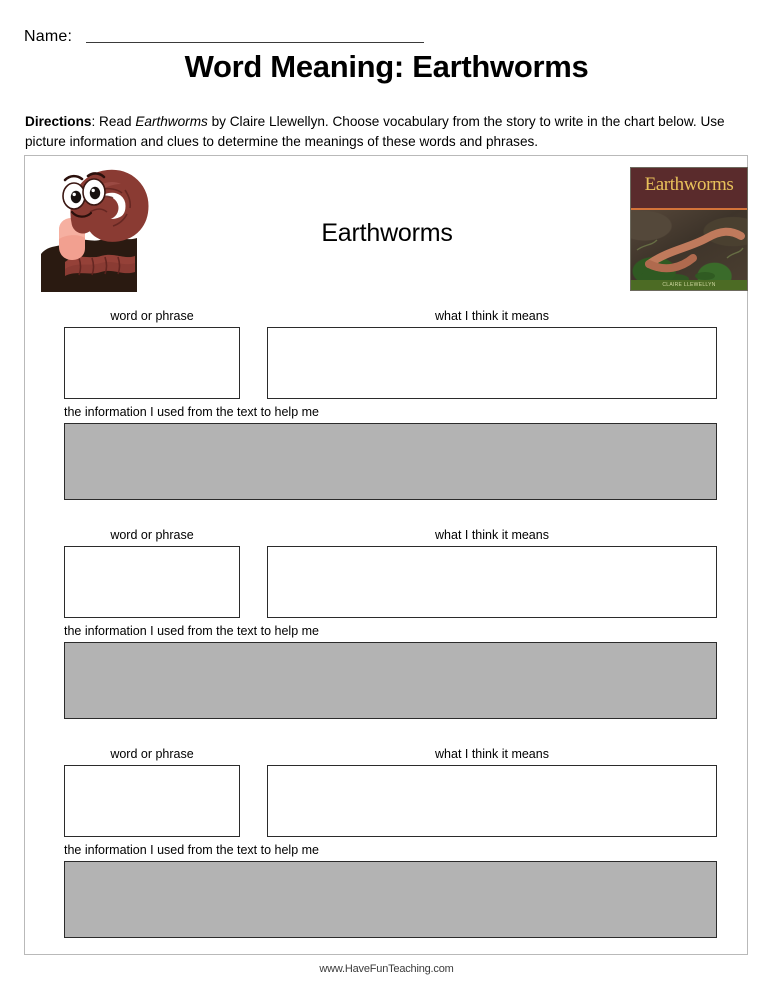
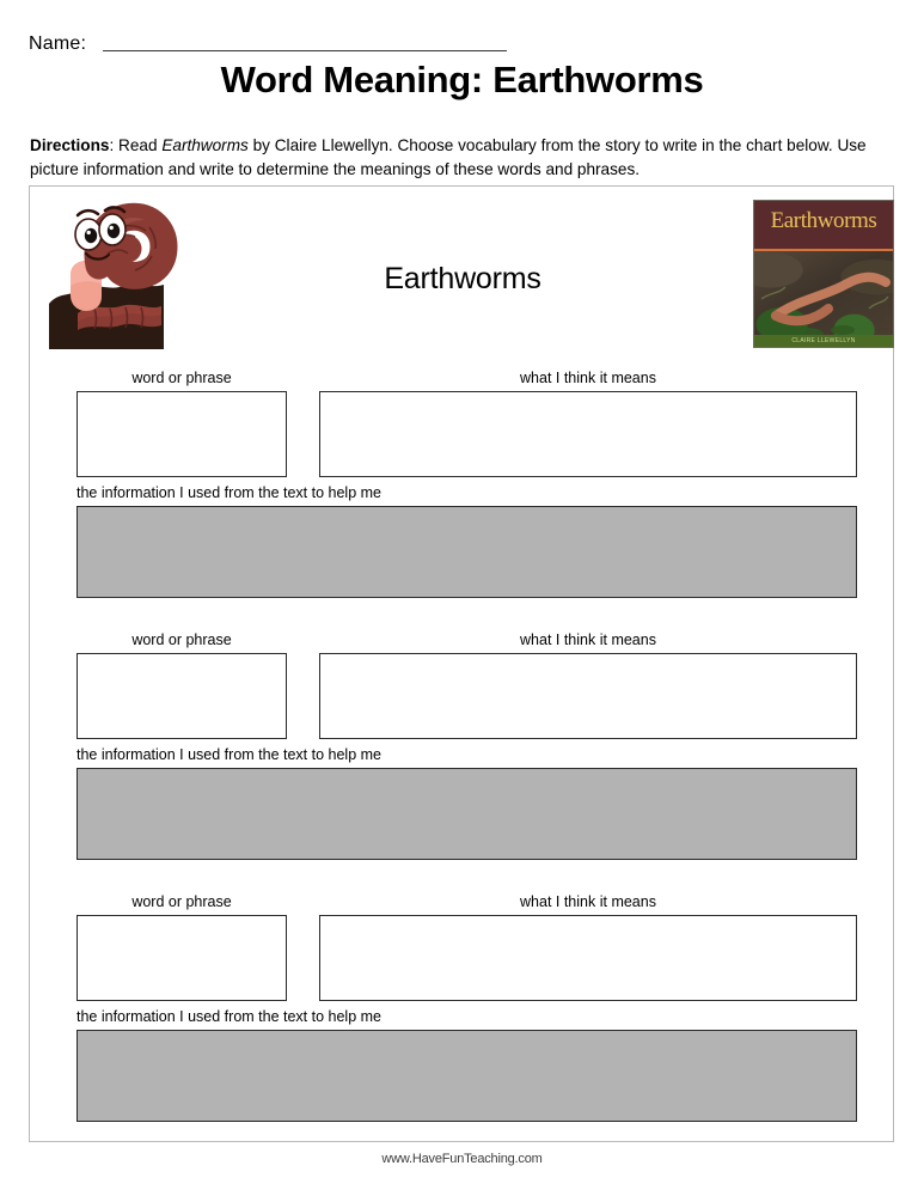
  Name:
  Word Meaning: Earthworms
- Directions: Read Earthworms by Claire Llewellyn. Choose vocabulary from the story to write in the chart below. Use picture information and clues to determine the meanings of these words and phrases.
+ Directions: Read Earthworms by Claire Llewellyn. Choose vocabulary from the story to write in the chart below. Use picture information and write to determine the meanings of these words and phrases.
  Earthworms
  Earthworms
  word or phrase
  what I think it means
  the information I used from the text to help me
  word or phrase
  what I think it means
  the information I used from the text to help me
  word or phrase
  what I think it means
  the information I used from the text to help me
  www.HaveFunTeaching.com
